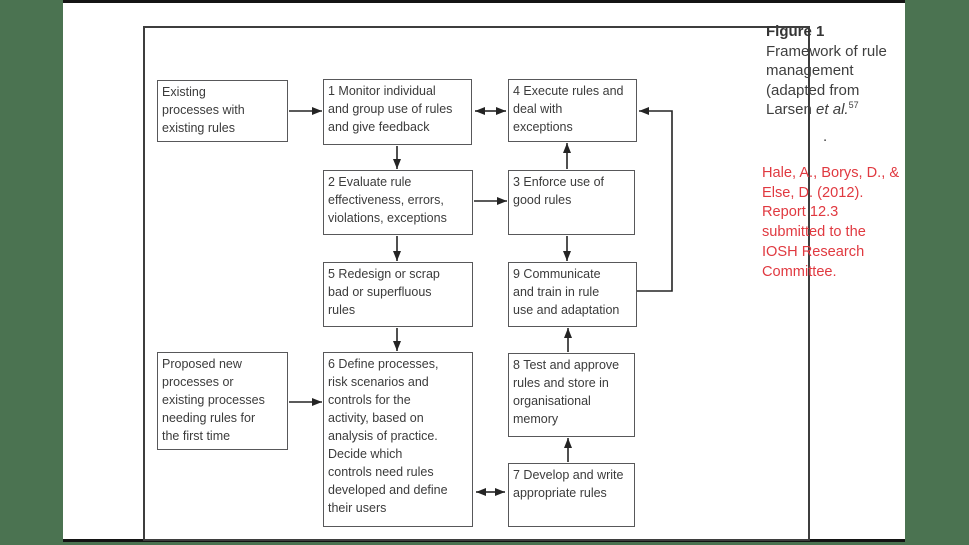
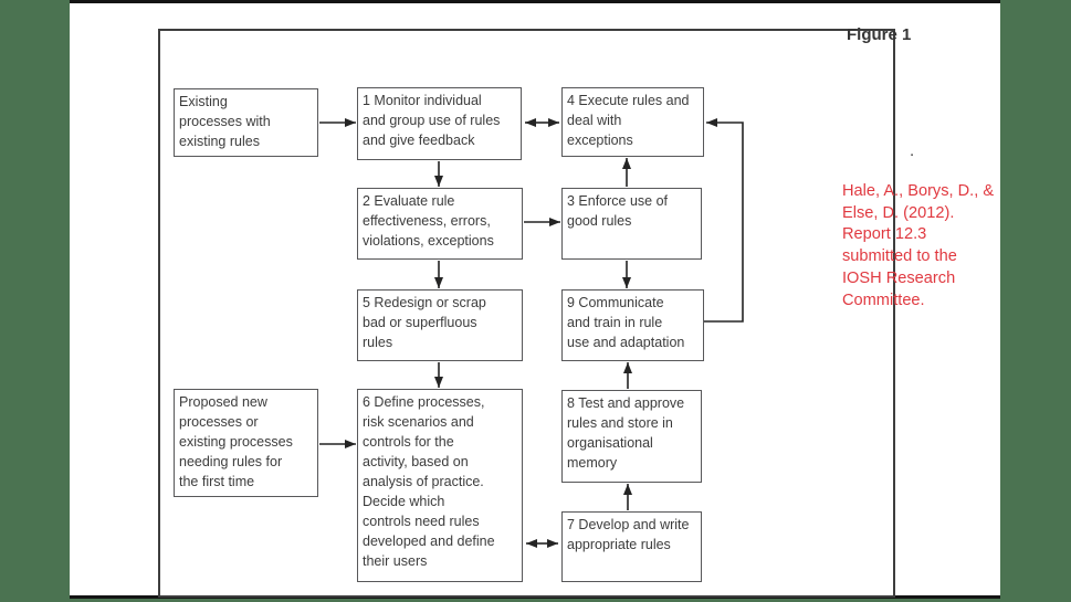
  Existing
  processes with
  existing rules
  1 Monitor individual
  and group use of rules
  and give feedback
  4 Execute rules and
  deal with
  exceptions
  2 Evaluate rule
  effectiveness, errors,
  violations, exceptions
  3 Enforce use of
  good rules
  5 Redesign or scrap
  bad or superfluous
  rules
  9 Communicate
  and train in rule
  use and adaptation
  Proposed new
  processes or
  existing processes
  needing rules for
  the first time
  6 Define processes,
  risk scenarios and
  controls for the
  activity, based on
  analysis of practice.
  Decide which
  controls need rules
  developed and define
  their users
  8 Test and approve
  rules and store in
  organisational
  memory
  7 Develop and write
  appropriate rules
  Figure 1
- Framework of rule
- management
- (adapted from
- Larsen et al.57
  .
  Hale, A., Borys, D., &
  Else, D. (2012).
  Report 12.3
  submitted to the
  IOSH Research
  Committee.
